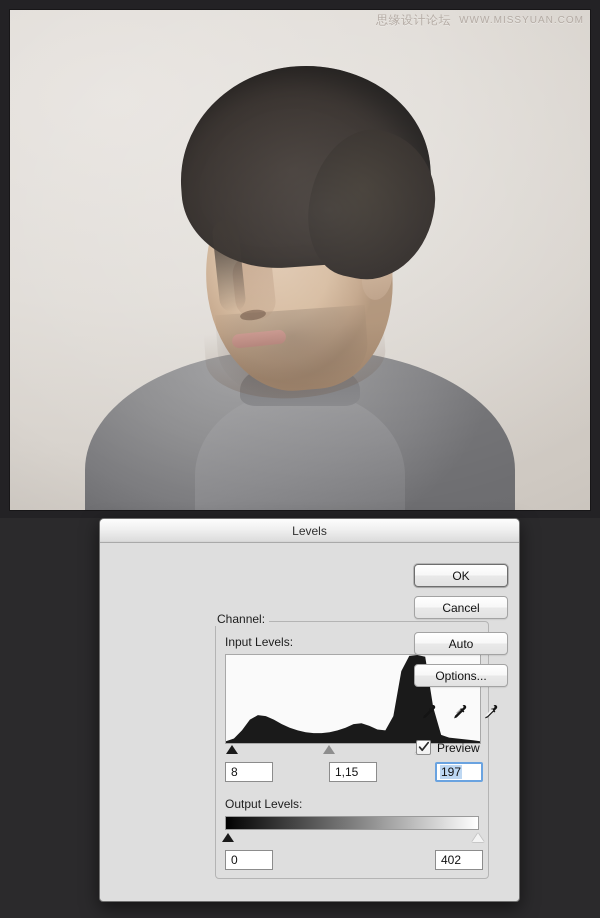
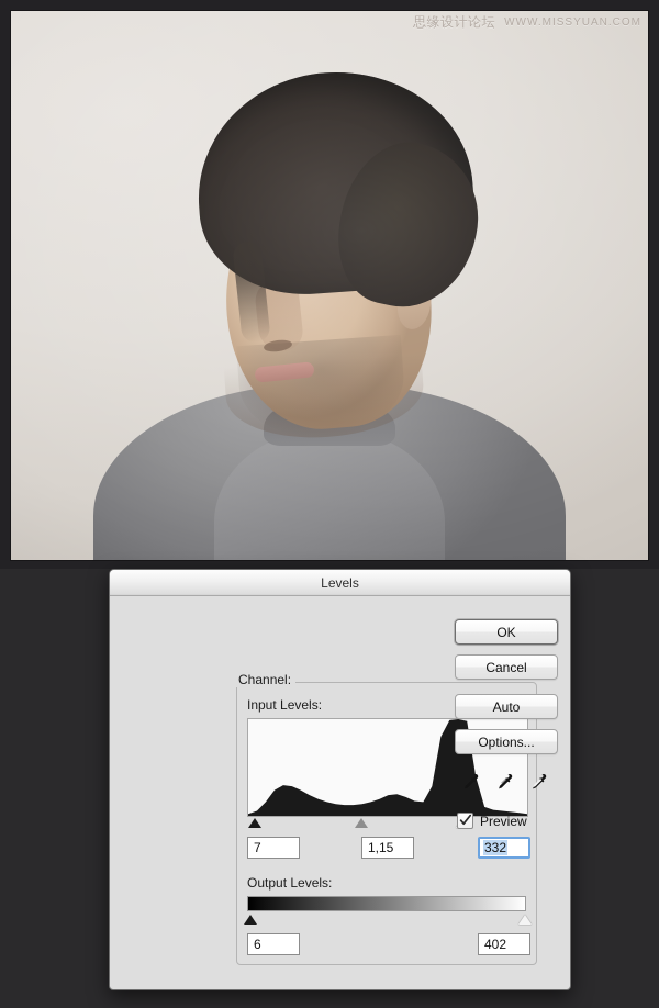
  思缘设计论坛
  WWW.MISSYUAN.COM
  Levels
  Channel:
  Input Levels:
- 8
+ 7
  1,15
- 197
+ 332
  Output Levels:
- 0
+ 6
  402
  OK
  Cancel
  Auto
  Options...
  Preview
